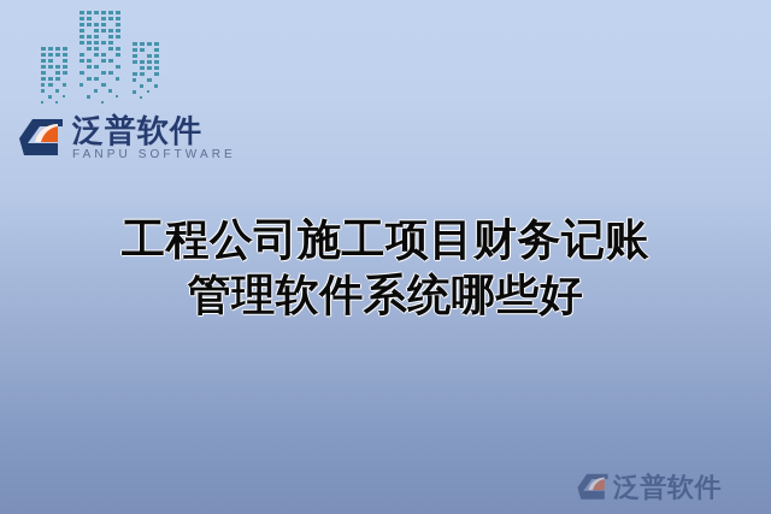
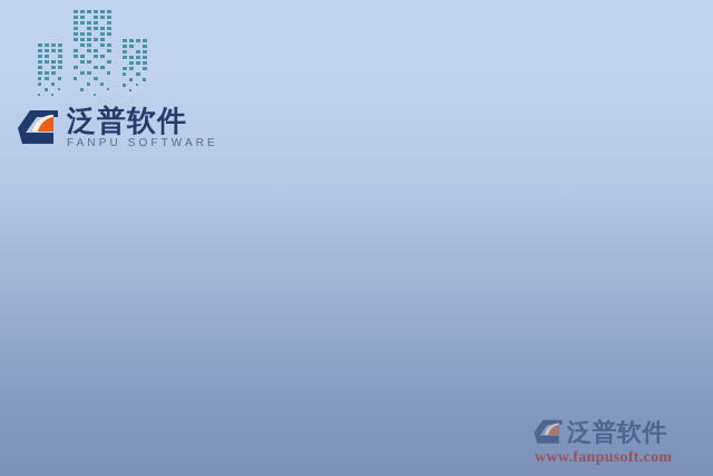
  泛普软件
  FANPU SOFTWARE
- 工程公司施工项目财务记账
- 管理软件系统哪些好
  泛普软件
+ www.fanpusoft.com
